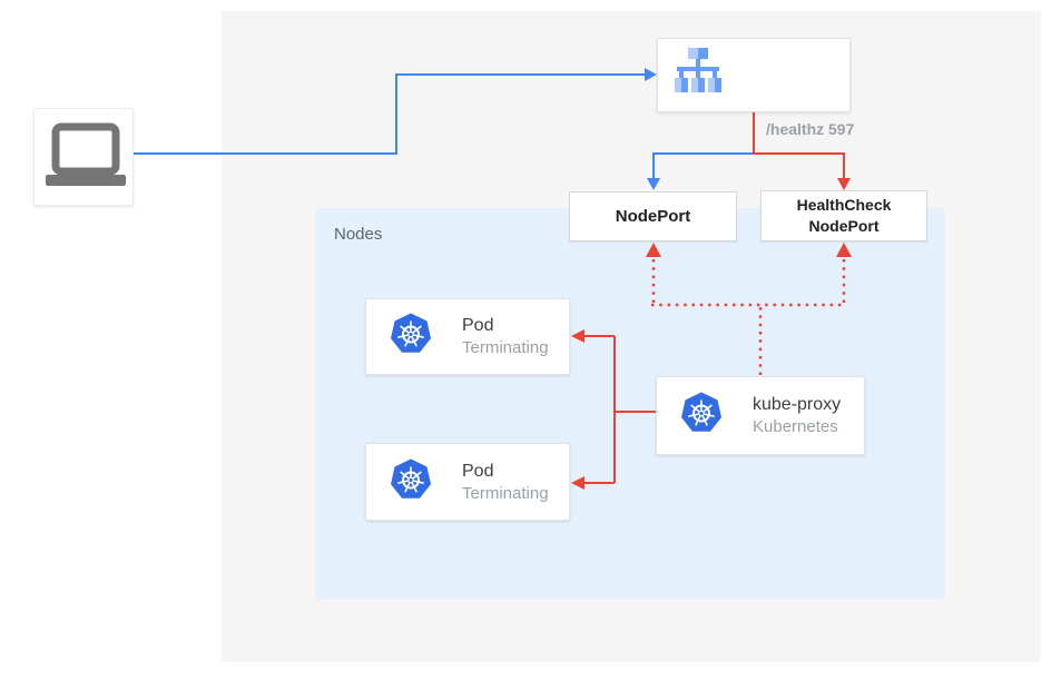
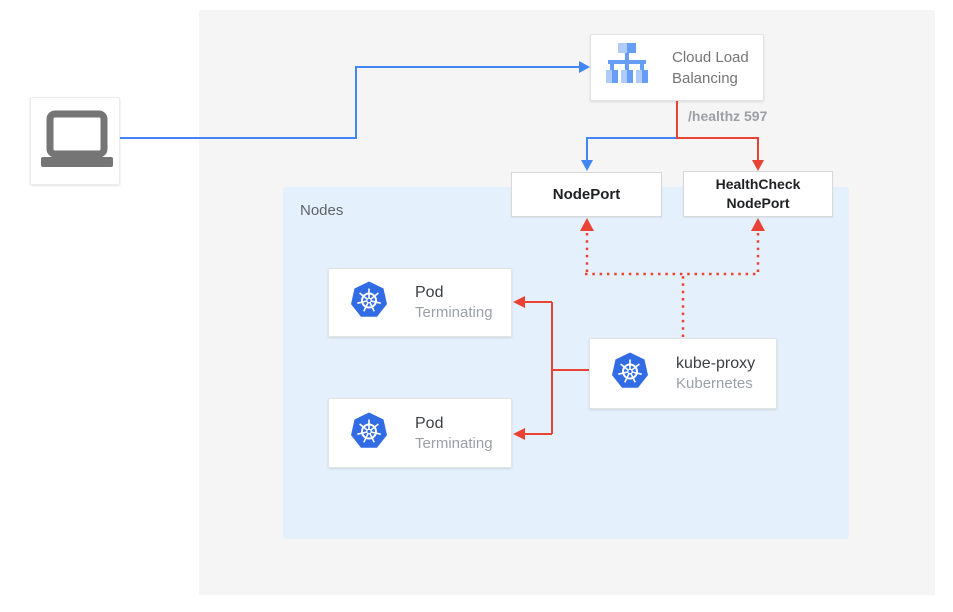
  Nodes
+ Cloud Load Balancing
  /healthz 597
  NodePort
  HealthCheck NodePort
  Pod
  Terminating
  Pod
  Terminating
  kube-proxy
  Kubernetes
